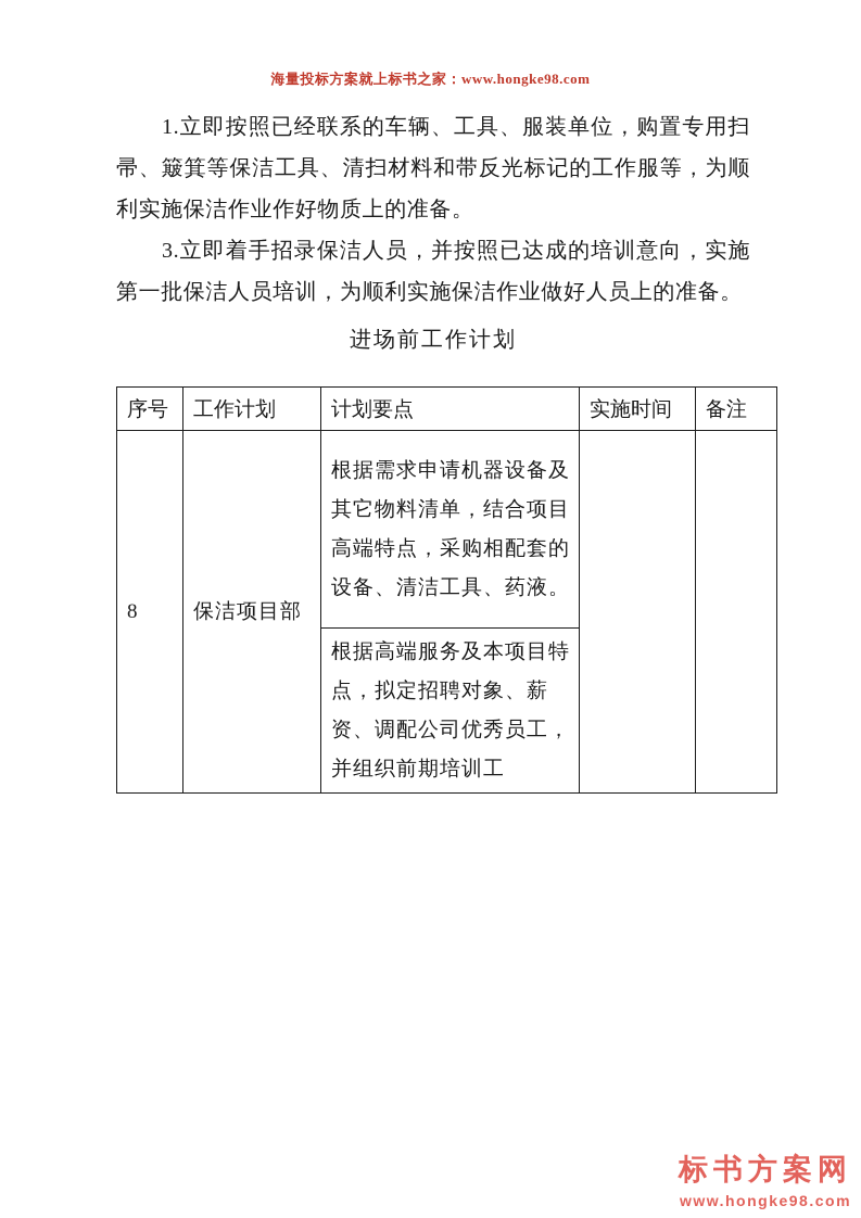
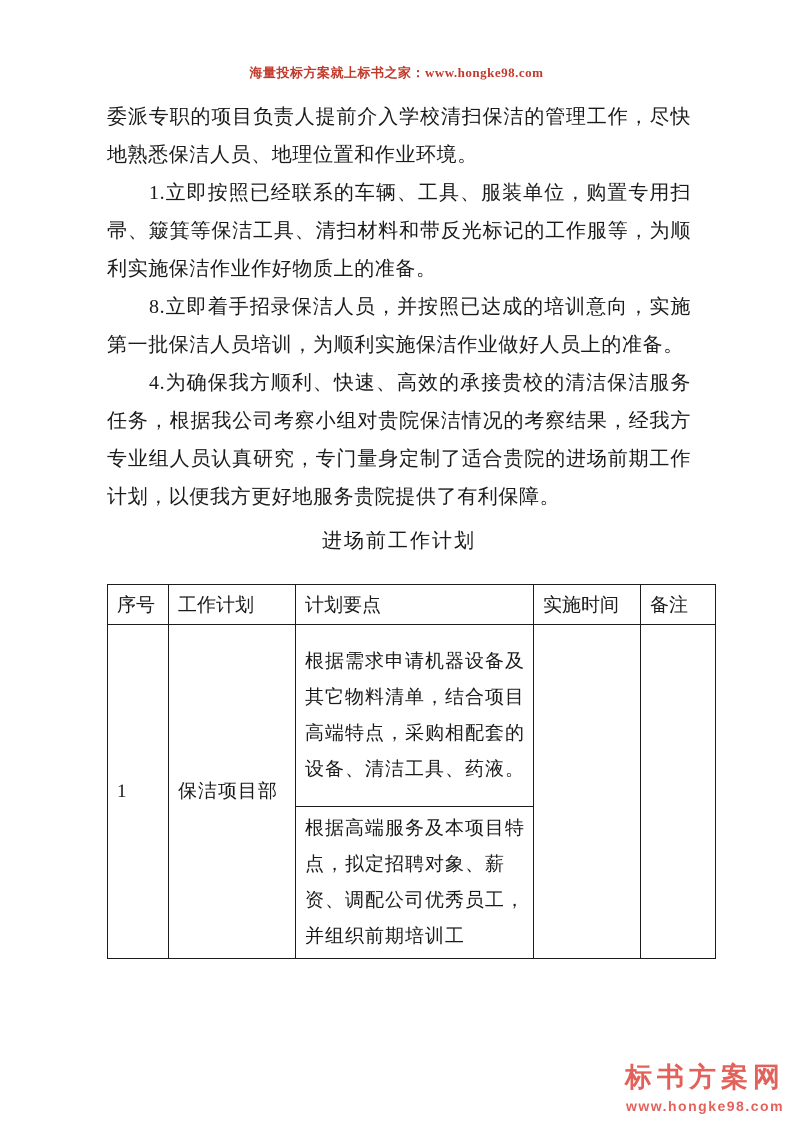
  海量投标方案就上标书之家：www.hongke98.com
+ 委派专职的项目负责人提前介入学校清扫保洁的管理工作，尽快地熟悉保洁人员、地理位置和作业环境。
  1.立即按照已经联系的车辆、工具、服装单位，购置专用扫帚、簸箕等保洁工具、清扫材料和带反光标记的工作服等，为顺利实施保洁作业作好物质上的准备。
- 3.立即着手招录保洁人员，并按照已达成的培训意向，实施第一批保洁人员培训，为顺利实施保洁作业做好人员上的准备。
+ 8.立即着手招录保洁人员，并按照已达成的培训意向，实施第一批保洁人员培训，为顺利实施保洁作业做好人员上的准备。
+ 4.为确保我方顺利、快速、高效的承接贵校的清洁保洁服务任务，根据我公司考察小组对贵院保洁情况的考察结果，经我方专业组人员认真研究，专门量身定制了适合贵院的进场前期工作计划，以便我方更好地服务贵院提供了有利保障。
  进场前工作计划
  序号	工作计划	计划要点	实施时间	备注
- 8	保洁项目部	根据需求申请机器设备及其它物料清单，结合项目高端特点，采购相配套的设备、清洁工具、药液。
+ 1	保洁项目部	根据需求申请机器设备及其它物料清单，结合项目高端特点，采购相配套的设备、清洁工具、药液。
  根据高端服务及本项目特点，拟定招聘对象、薪资、调配公司优秀员工，并组织前期培训工
  标书方案网
  www.hongke98.com
